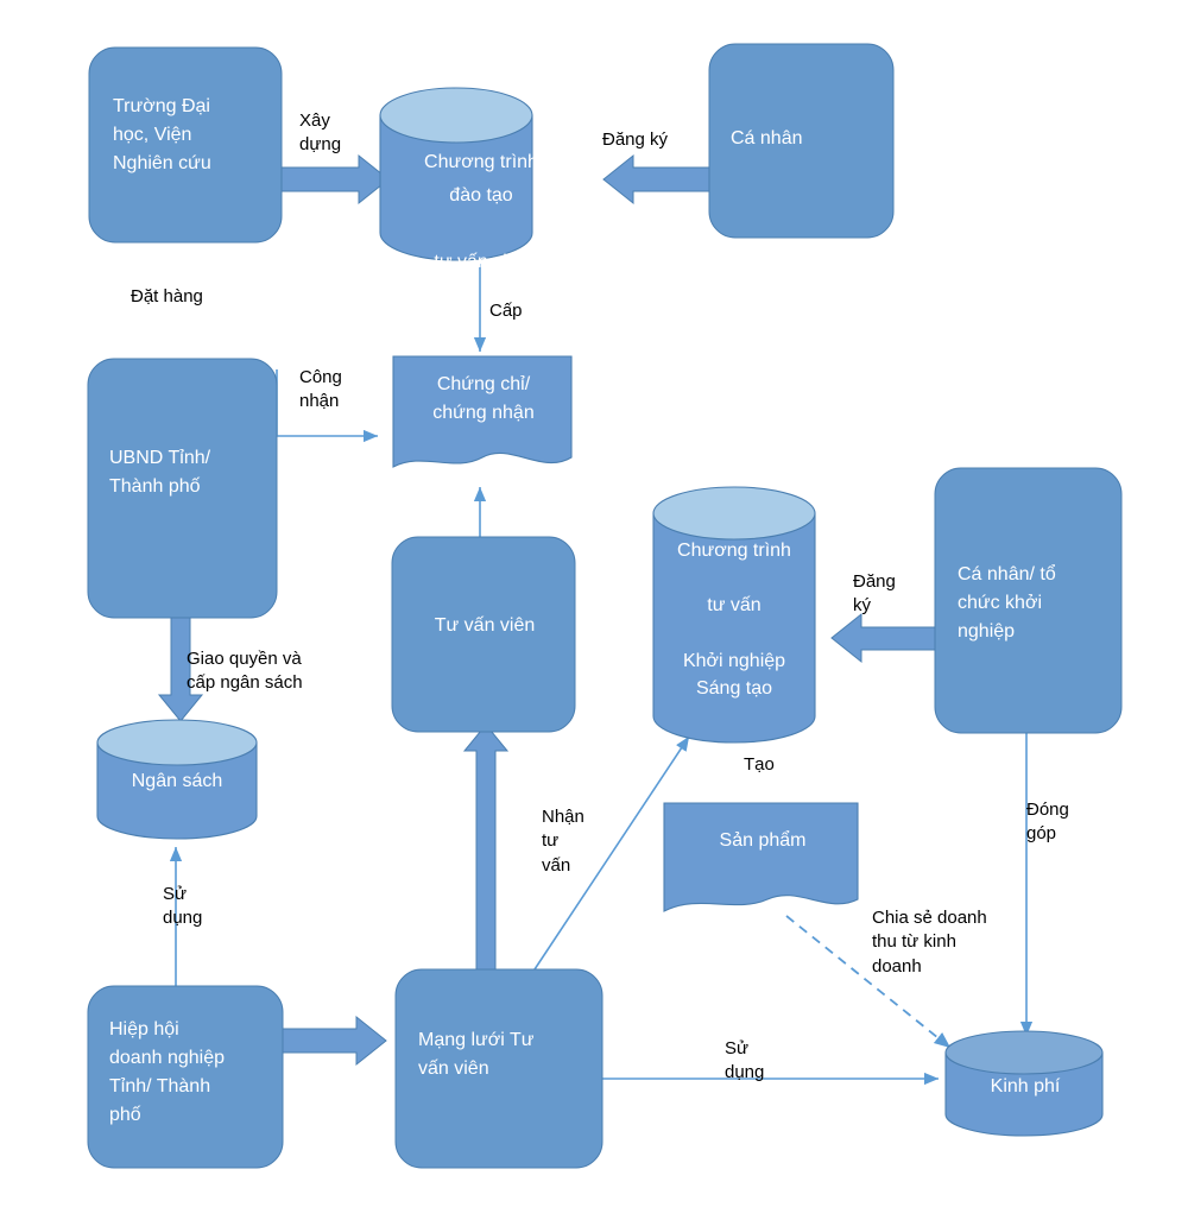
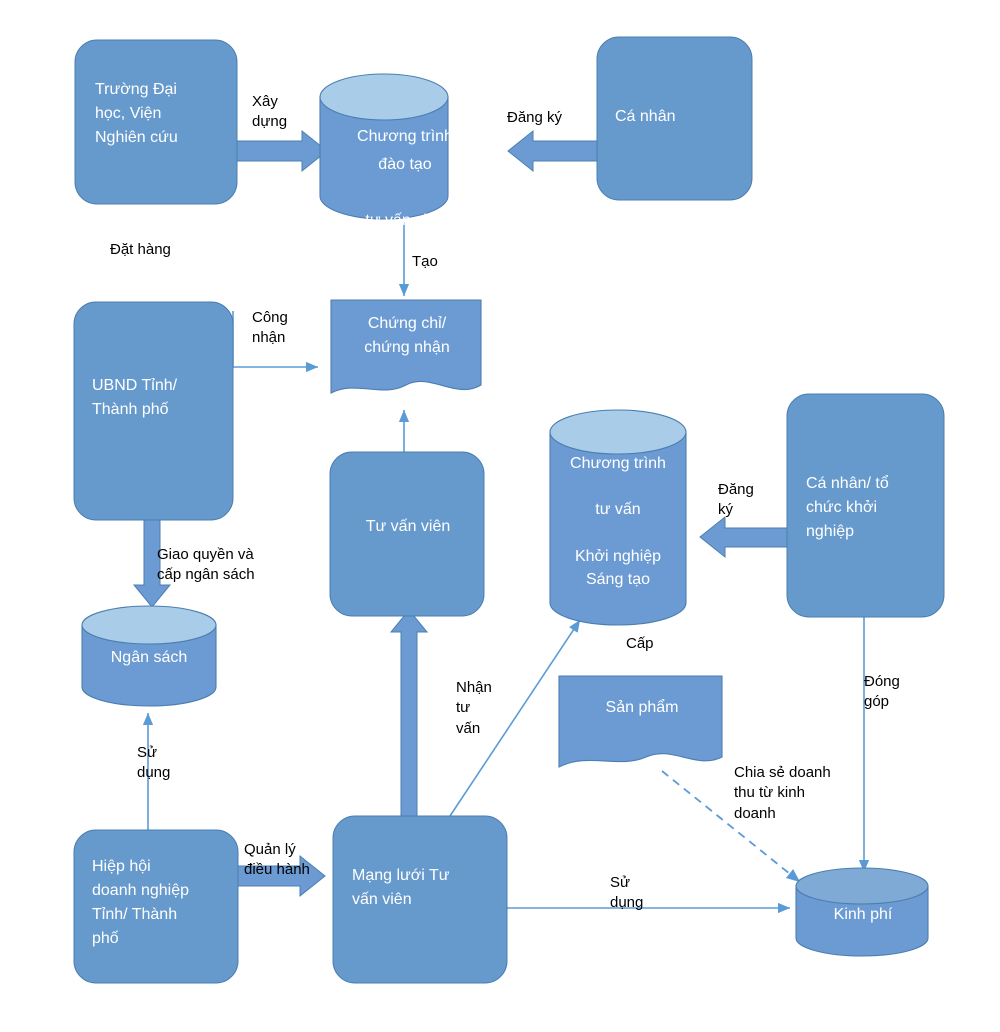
  Trường Đại
  học, Viện
  Nghiên cứu
  Chương trình
  đào tạo
  tư vấn viên
  Cá nhân
  UBND Tỉnh/
  Thành phố
  Chứng chỉ/
  chứng nhận
  Tư vấn viên
  Chương trình
  tư vấn
  Khởi nghiệp
  Sáng tạo
  Cá nhân/ tổ
  chức khởi
  nghiệp
  Ngân sách
  Hiệp hội
  doanh nghiệp
  Tỉnh/ Thành
  phố
  Mạng lưới Tư
  vấn viên
  Sản phẩm
  Kinh phí
  Xây
  dựng
  Đăng ký
  Đặt hàng
- Cấp
+ Tạo
  Công
  nhận
  Giao quyền và
  cấp ngân sách
  Sử
  dụng
+ Quản lý
+ điều hành
  Nhận
  tư
  vấn
  Đăng
  ký
- Tạo
+ Cấp
  Đóng
  góp
  Chia sẻ doanh
  thu từ kinh
  doanh
  Sử
  dụng
